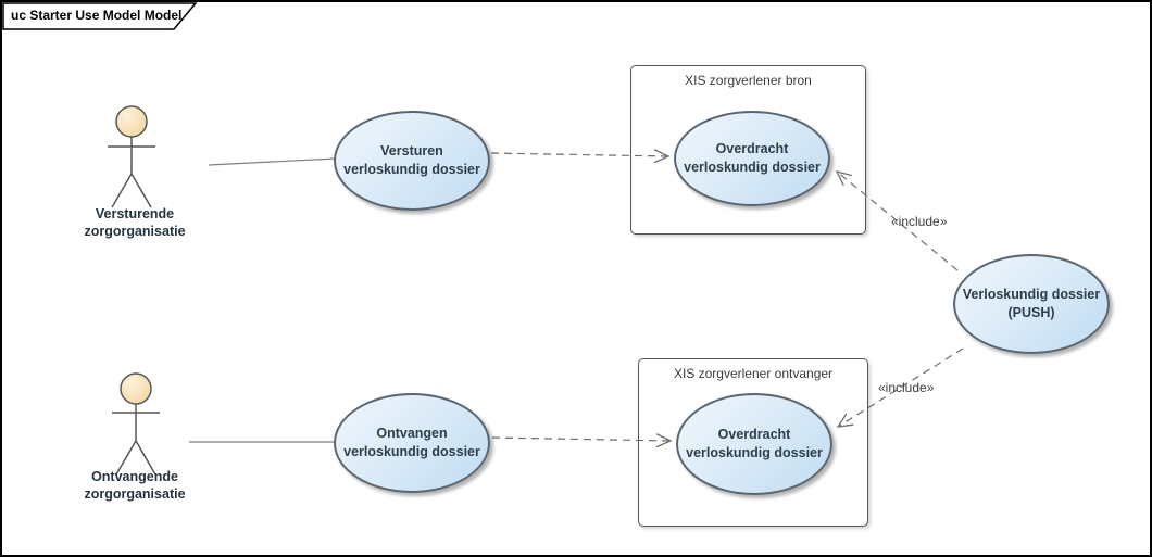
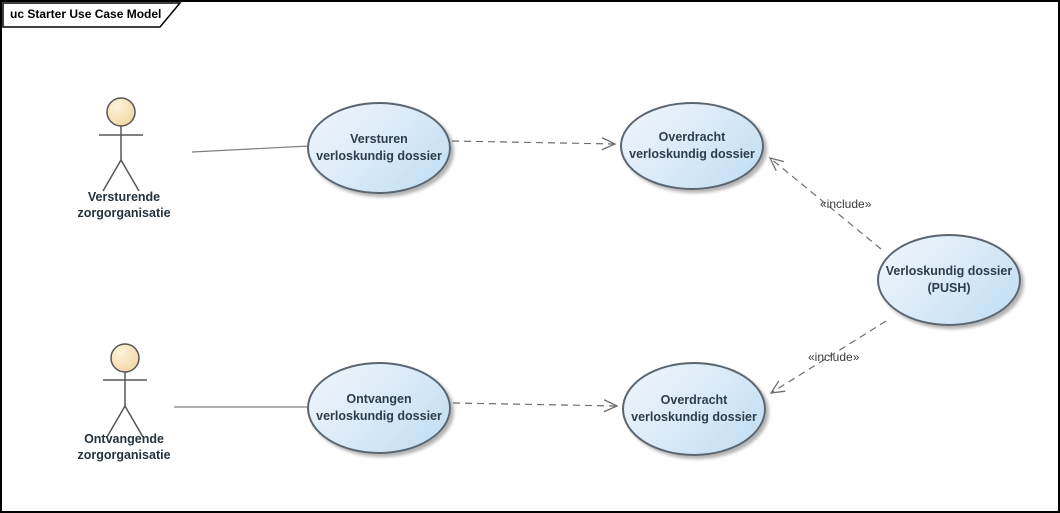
- XIS zorgverlener bron
- XIS zorgverlener ontvanger
  Versturen
  verloskundig dossier
  Overdracht
  verloskundig dossier
  Ontvangen
  verloskundig dossier
  Overdracht
  verloskundig dossier
  Verloskundig dossier
  (PUSH)
  Versturende
  zorgorganisatie
  Ontvangende
  zorgorganisatie
  «include»
  «include»
- uc Starter Use Model Model
+ uc Starter Use Case Model
